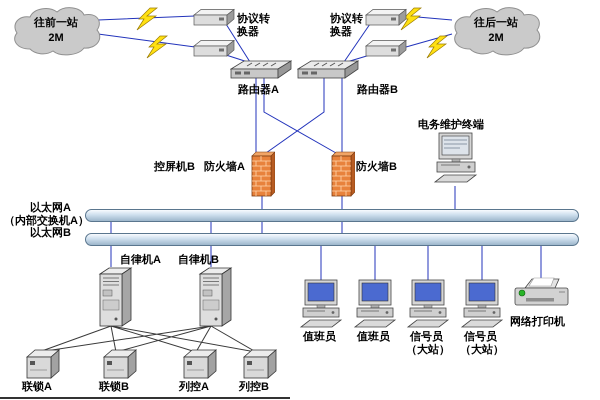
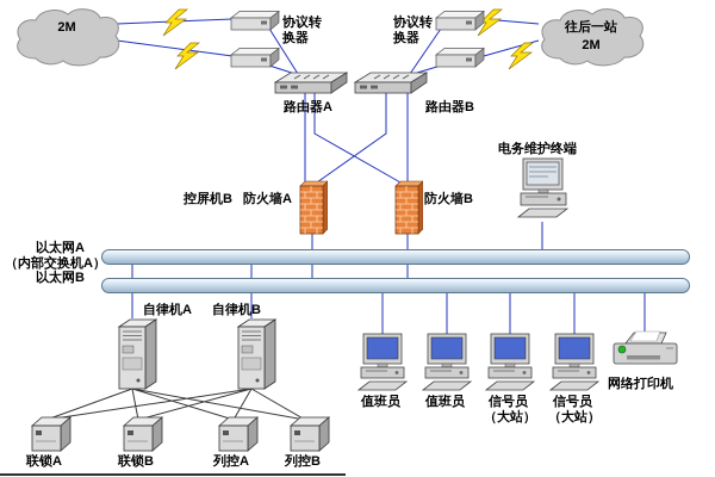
- 往前一站
  2M
  往后一站
  2M
  协议转换器
  协议转换器
  路由器A
  路由器B
  控屏机B
  防火墙A
  防火墙B
  电务维护终端
  以太网A
  （内部交换机A）
  以太网B
  自律机A
  自律机B
  值班员
  值班员
  信号员
  （大站）
  信号员
  （大站）
  网络打印机
  联锁A
  联锁B
  列控A
  列控B
